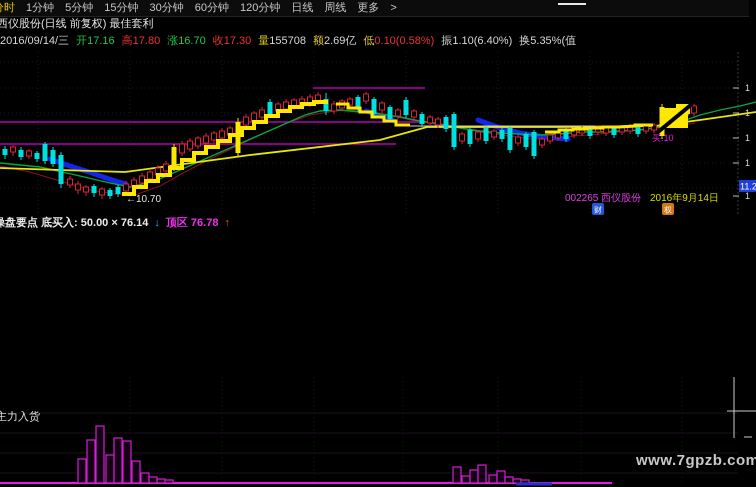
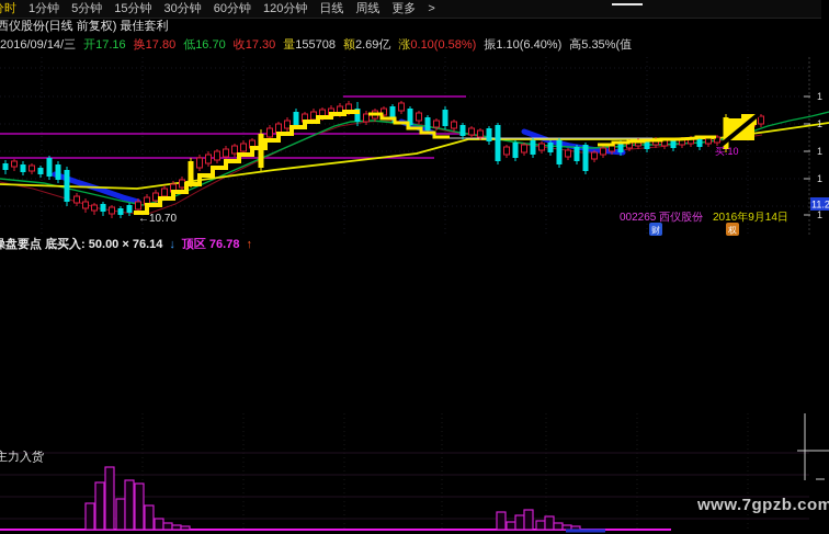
  1分钟
  5分钟
  15分钟
  30分钟
  60分钟
  120分钟
  日线
  周线
  更多
  >
  西仪股份(日线 前复权) 最佳套利
  2016/09/14/三
  开17.16
- 高17.80
+ 换17.80
- 涨16.70
+ 低16.70
  收17.30
  量155708
  额2.69亿
- 低0.10(0.58%)
+ 涨0.10(0.58%)
  振1.10(6.40%)
- 换5.35%(值
+ 高5.35%(值
  买:10
  ←10.70
  002265 西仪股份
  2016年9月14日
  财
  权
  1
  1
  1
  1
  1
  11.2
  盘要点 底买入: 50.00 × 76.14
  ↓
  顶区 76.78
  ↑
  主力入货
  www.7gpzb.com
